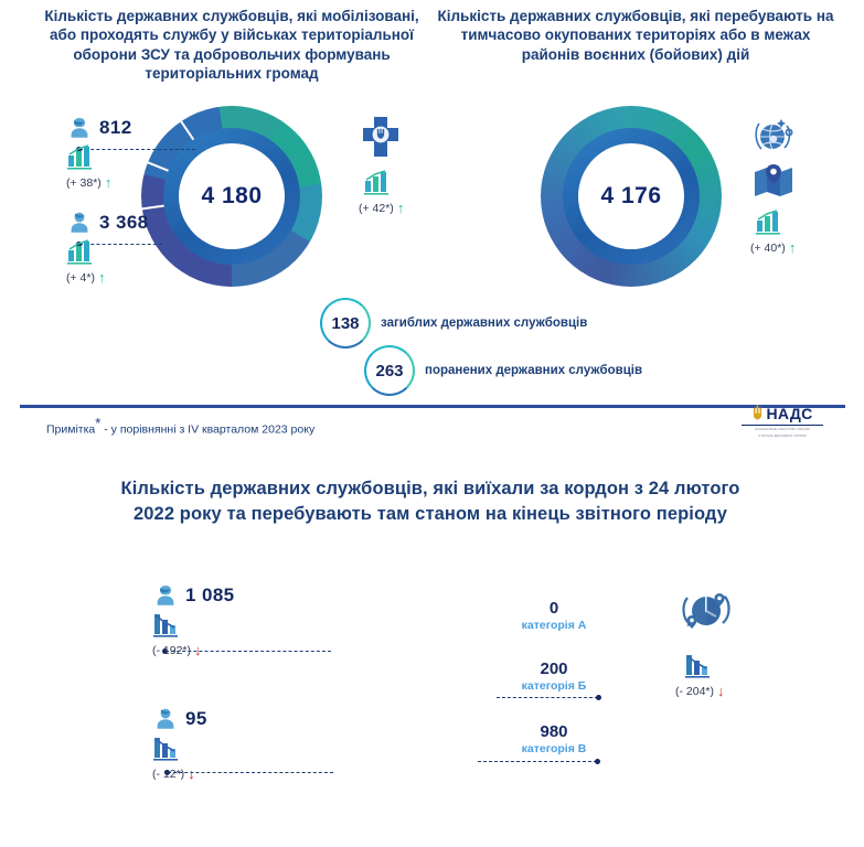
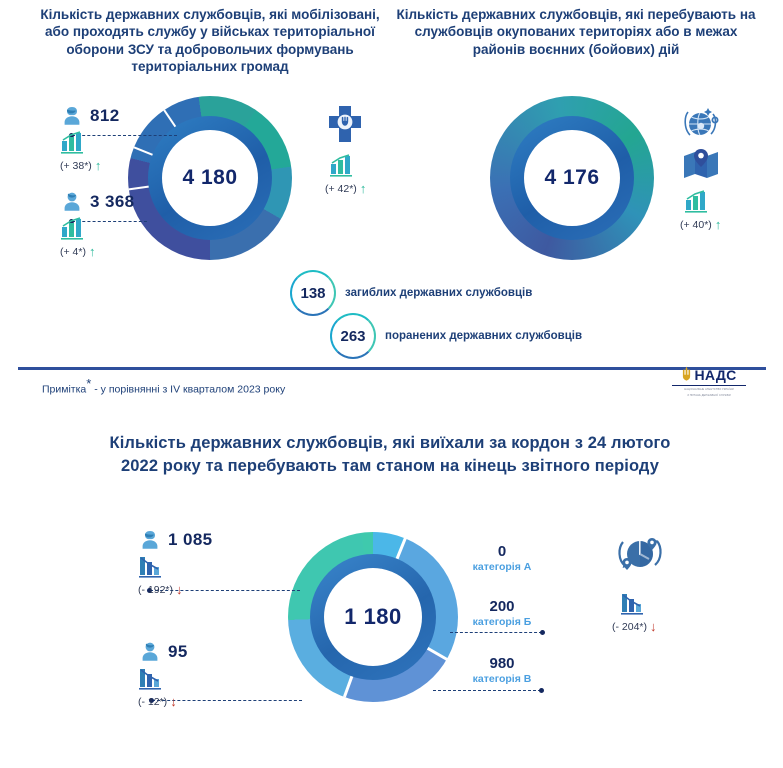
  Кількість державних службовців, які мобілізовані, або проходять службу у військах територіальної оборони ЗСУ та добровольчих формувань територіальних громад
- Кількість державних службовців, які перебувають на тимчасово окупованих територіях або в межах районів воєнних (бойових) дій
+ Кількість державних службовців, які перебувають на службовців окупованих територіях або в межах районів воєнних (бойових) дій
  4 180
  4 176
  812
  (+ 38*)
  ↑
  3 368
  (+ 4*)
  ↑
  (+ 42*)
  ↑
  (+ 40*)
  ↑
  138
  загиблих державних службовців
  263
  поранених державних службовців
  Примітка* - у порівнянні з IV кварталом 2023 року
  НАДС
  Кількість державних службовців, які виїхали за кордон з 24 лютого 2022 року та перебувають там станом на кінець звітного періоду
+ 1 180
  1 085
  (- 192*)
  ↓
  95
  (- 12*)
  ↓
  0
  категорія А
  200
  категорія Б
  980
  категорія В
  (- 204*)
  ↓
